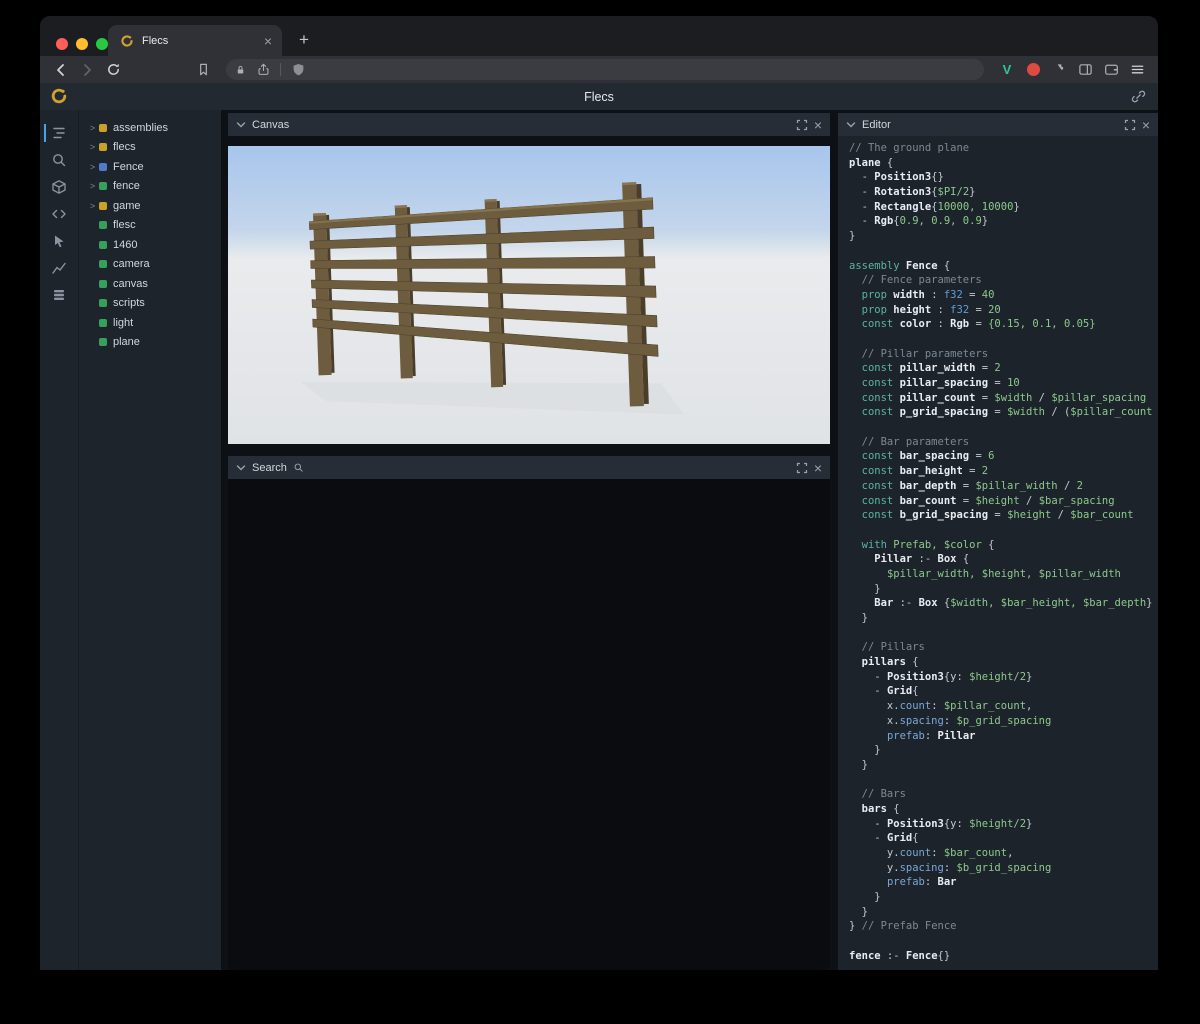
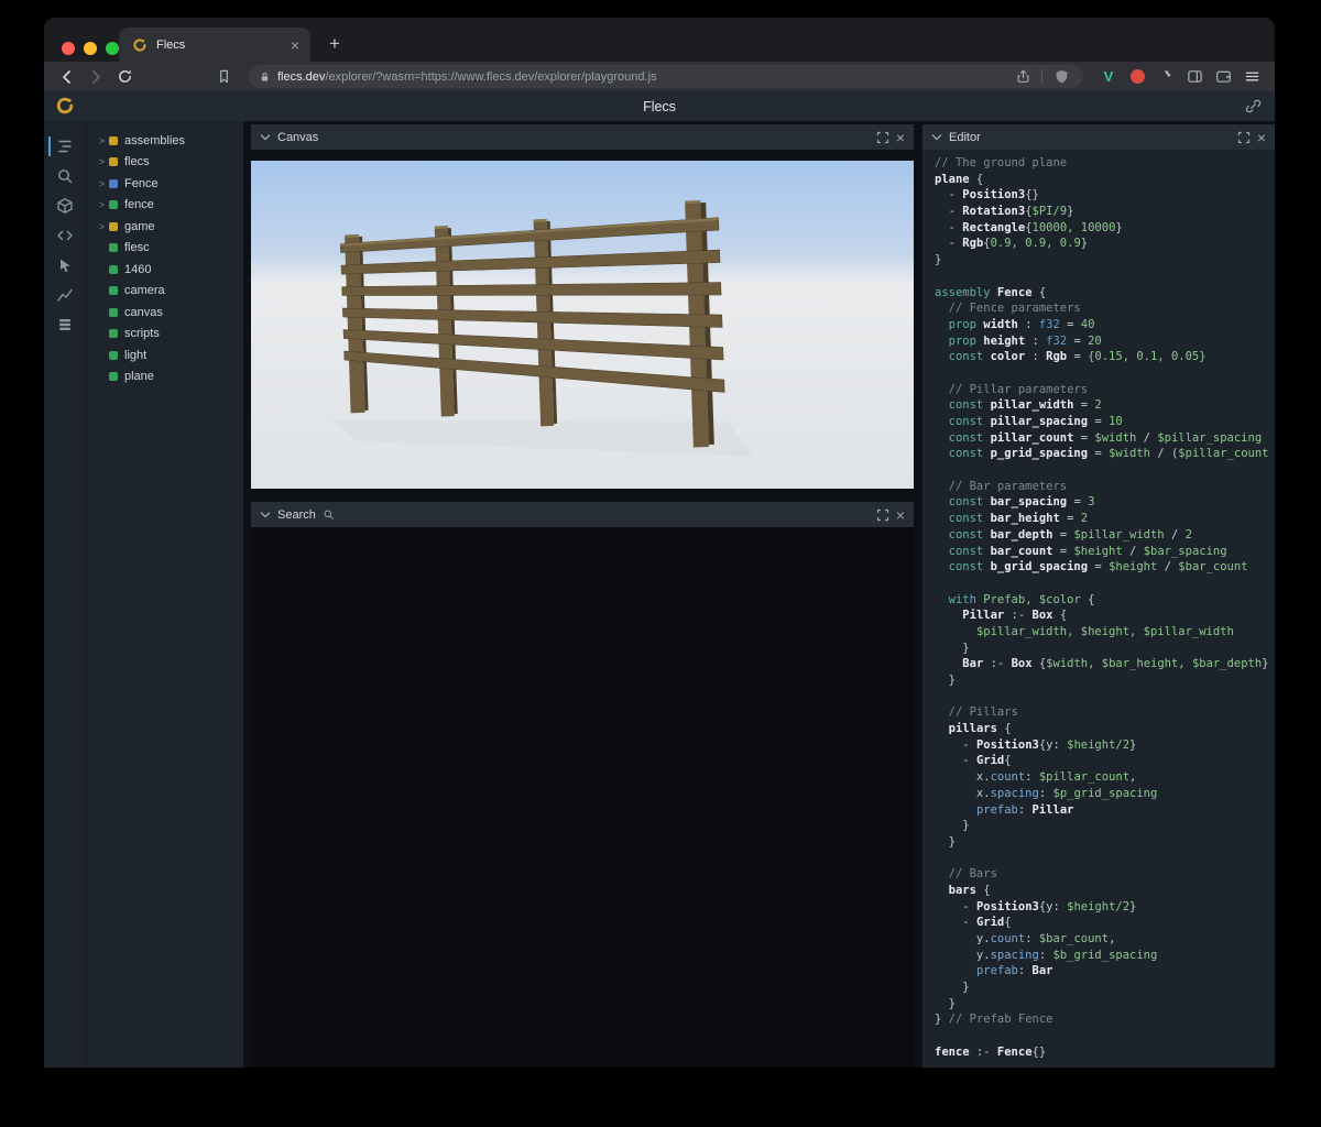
  Flecs
  ×
  +
+ flecs.dev/explorer/?wasm=https://www.flecs.dev/explorer/playground.js
  V
  Flecs
  >
  assemblies
  >
  flecs
  >
  Fence
  >
  fence
  >
  game
  flesc
  1460
  camera
  canvas
  scripts
  light
  plane
  Canvas
  ×
  Search
  ×
  Editor
  ×
  // The ground plane
  plane {
  - Position3{}
- - Rotation3{$PI/2}
+ - Rotation3{$PI/9}
  - Rectangle{10000, 10000}
  - Rgb{0.9, 0.9, 0.9}
  }
  assembly Fence {
  // Fence parameters
  prop width : f32 = 40
  prop height : f32 = 20
  const color : Rgb = {0.15, 0.1, 0.05}
  // Pillar parameters
  const pillar_width = 2
  const pillar_spacing = 10
  const pillar_count = $width / $pillar_spacing
  const p_grid_spacing = $width / ($pillar_count
  // Bar parameters
- const bar_spacing = 6
+ const bar_spacing = 3
  const bar_height = 2
  const bar_depth = $pillar_width / 2
  const bar_count = $height / $bar_spacing
  const b_grid_spacing = $height / $bar_count
  with Prefab, $color {
  Pillar :- Box {
  $pillar_width, $height, $pillar_width
  }
  Bar :- Box {$width, $bar_height, $bar_depth}
  }
  // Pillars
  pillars {
  - Position3{y: $height/2}
  - Grid{
  x.count: $pillar_count,
  x.spacing: $p_grid_spacing
  prefab: Pillar
  }
  }
  // Bars
  bars {
  - Position3{y: $height/2}
  - Grid{
  y.count: $bar_count,
  y.spacing: $b_grid_spacing
  prefab: Bar
  }
  }
  } // Prefab Fence
  fence :- Fence{}
